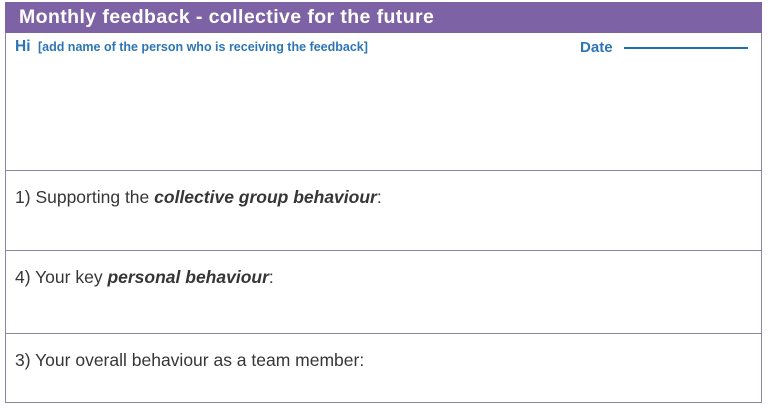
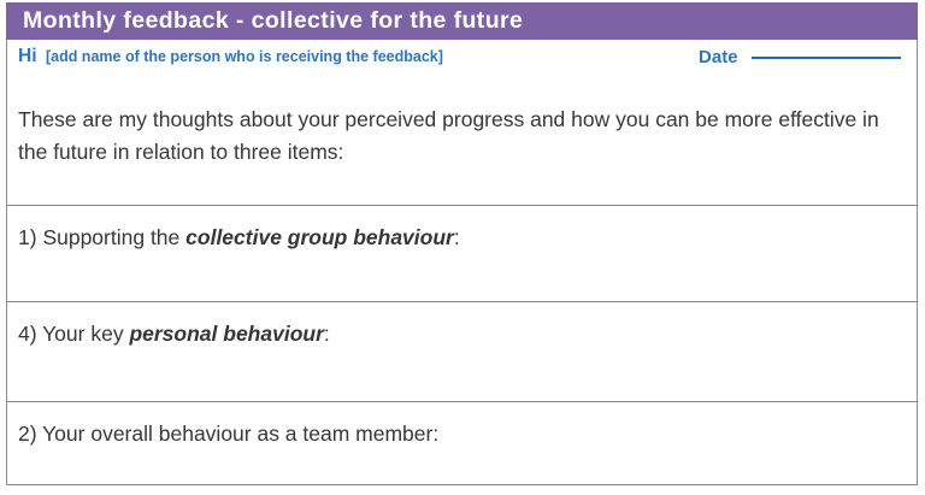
  Monthly feedback - collective for the future
  Hi [add name of the person who is receiving the feedback]
  Date
+ These are my thoughts about your perceived progress and how you can be more effective in the future in relation to three items:
  1) Supporting the collective group behaviour:
  4) Your key personal behaviour:
- 3) Your overall behaviour as a team member:
+ 2) Your overall behaviour as a team member:
